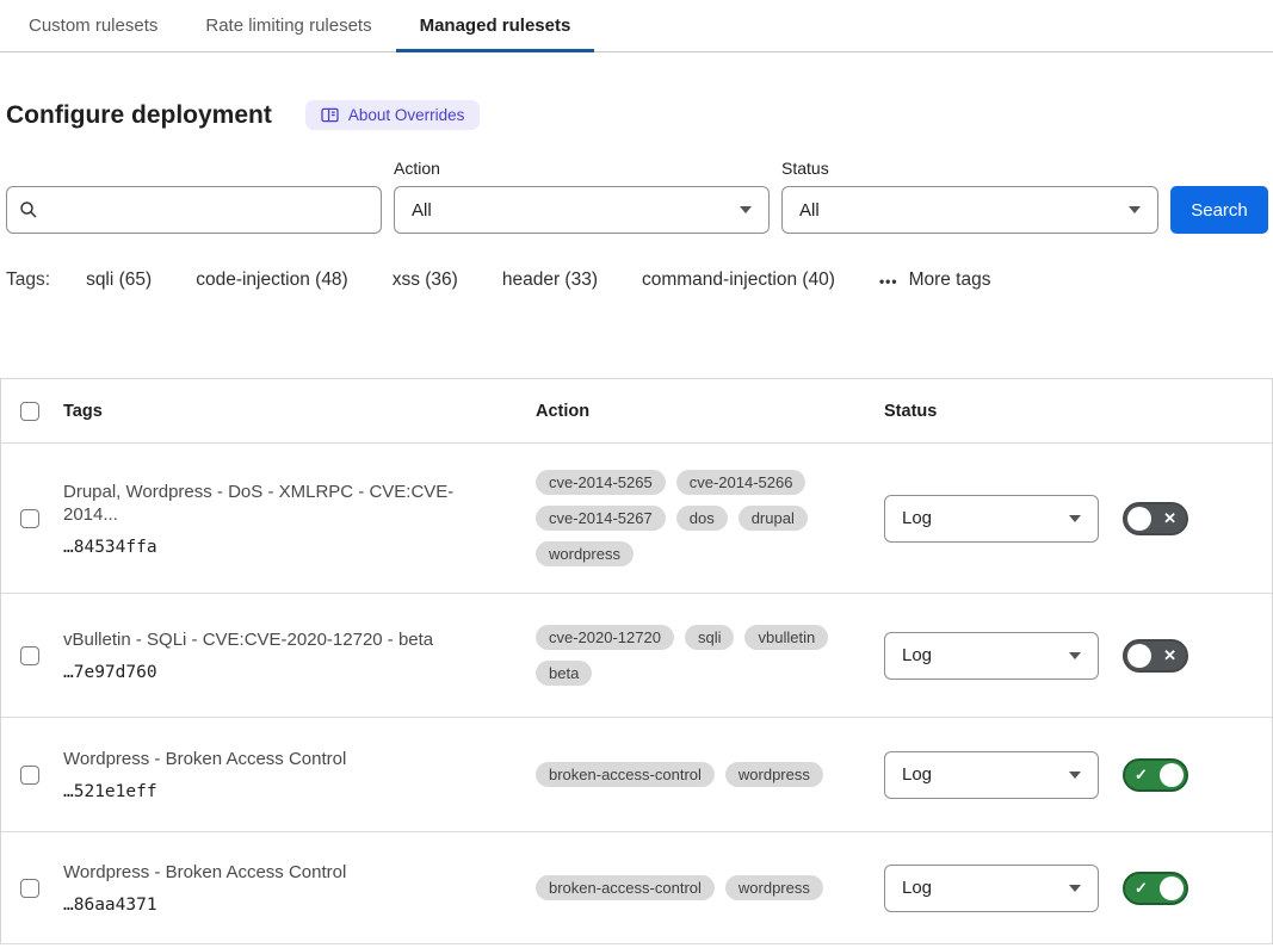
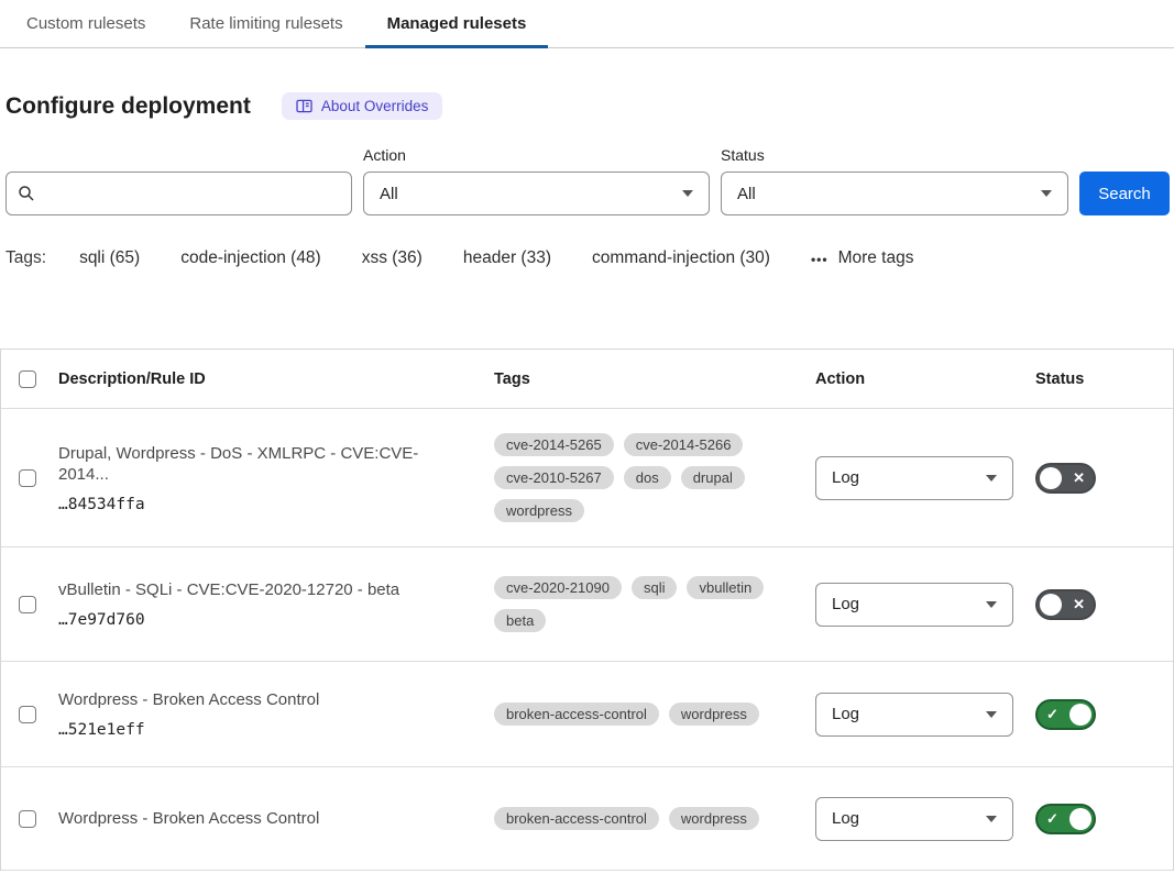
  Custom rulesets
  Rate limiting rulesets
  Managed rulesets
  Configure deployment
  About Overrides
  Action
  All
  Status
  All
  Search
  Tags:
  sqli (65)
  code-injection (48)
  xss (36)
  header (33)
- command-injection (40)
+ command-injection (30)
  •••
  More tags
+ Description/Rule ID
  Tags
  Action
  Status
  Drupal, Wordpress - DoS - XMLRPC - CVE:CVE-2014...
  …84534ffa
  cve-2014-5265
  cve-2014-5266
- cve-2014-5267
+ cve-2010-5267
  dos
  drupal
  wordpress
  Log
  ✕
  vBulletin - SQLi - CVE:CVE-2020-12720 - beta
  …7e97d760
- cve-2020-12720
+ cve-2020-21090
  sqli
  vbulletin
  beta
  Log
  ✕
  Wordpress - Broken Access Control
  …521e1eff
  broken-access-control
  wordpress
  Log
  ✓
  Wordpress - Broken Access Control
- …86aa4371
  broken-access-control
  wordpress
  Log
  ✓
